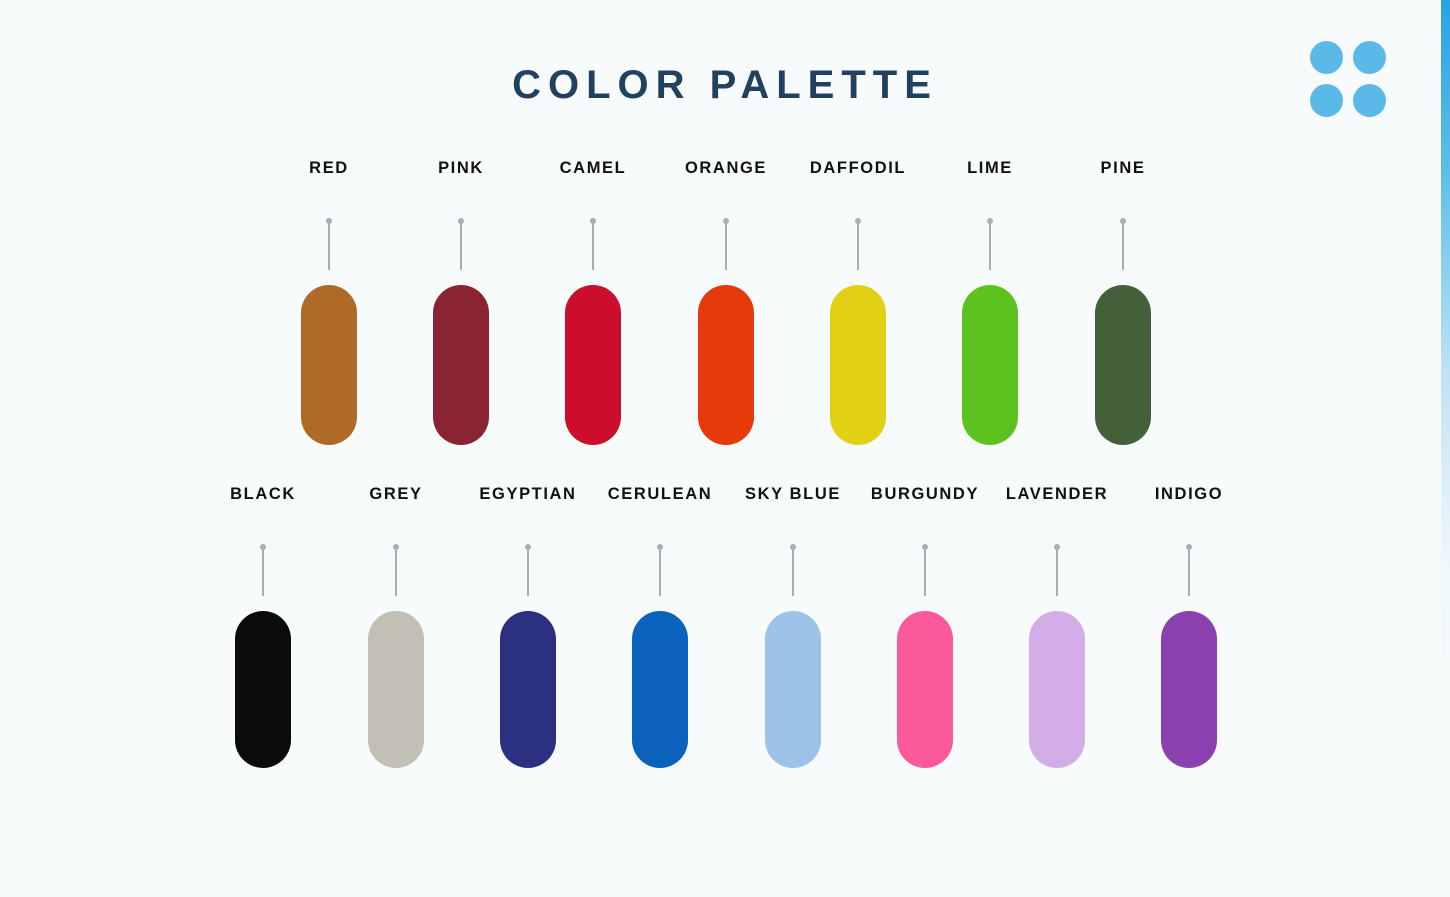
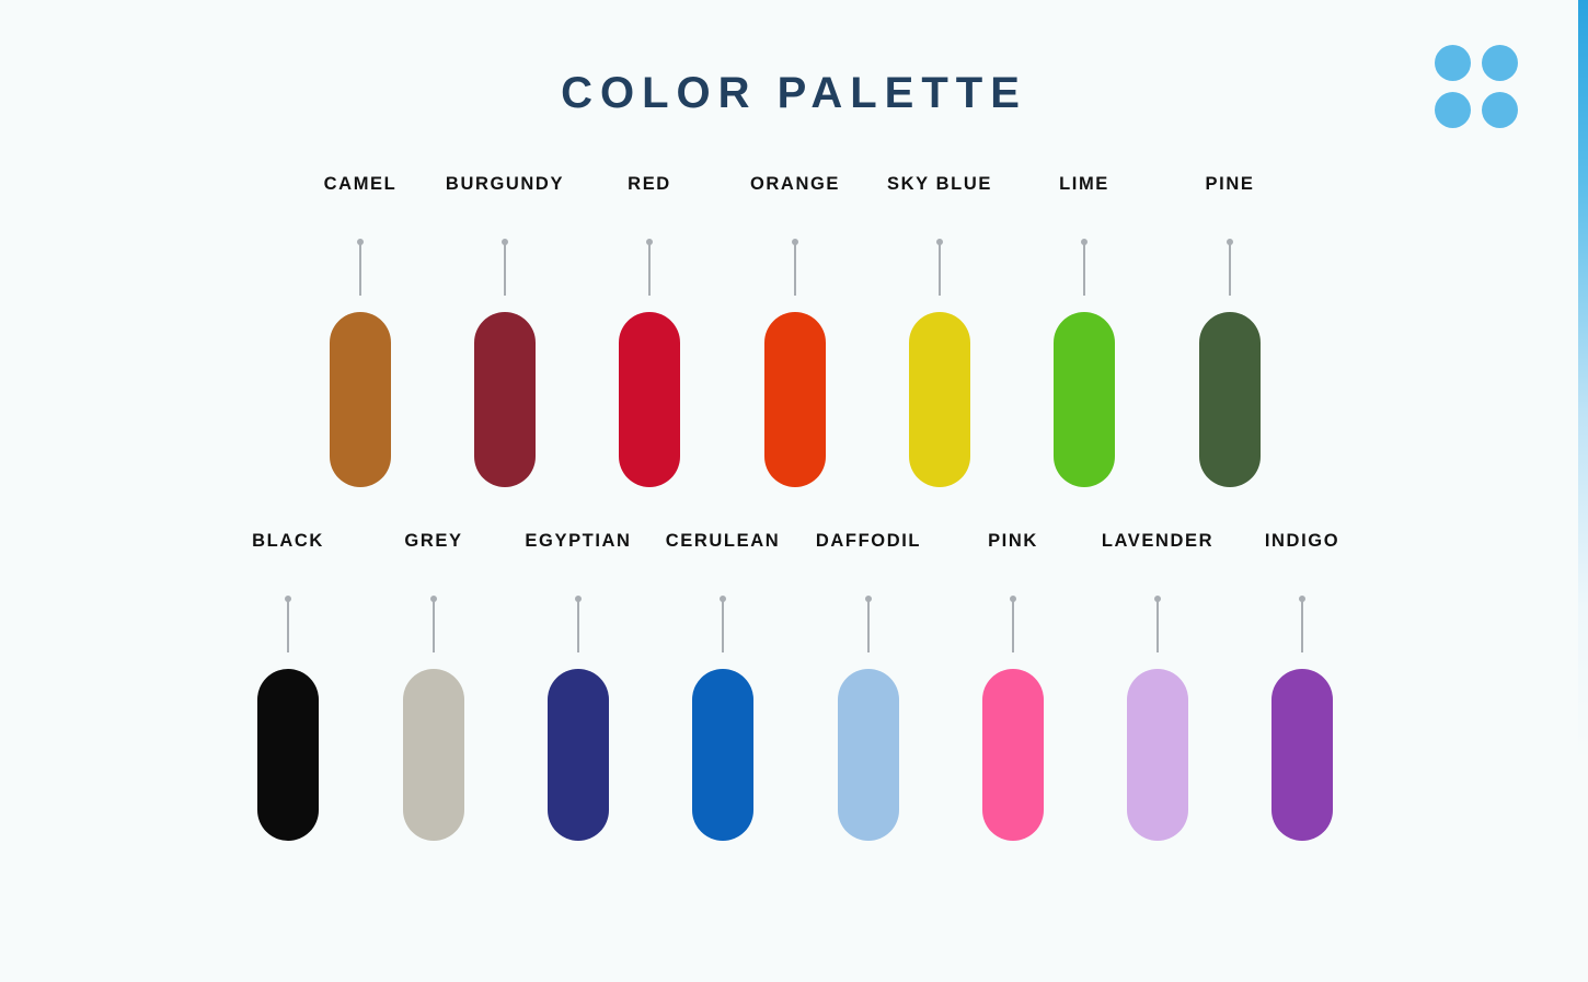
  COLOR PALETTE
- RED
+ CAMEL
- PINK
+ BURGUNDY
- CAMEL
+ RED
  ORANGE
- DAFFODIL
+ SKY BLUE
  LIME
  PINE
  BLACK
  GREY
  EGYPTIAN
  CERULEAN
- SKY BLUE
+ DAFFODIL
- BURGUNDY
+ PINK
  LAVENDER
  INDIGO
